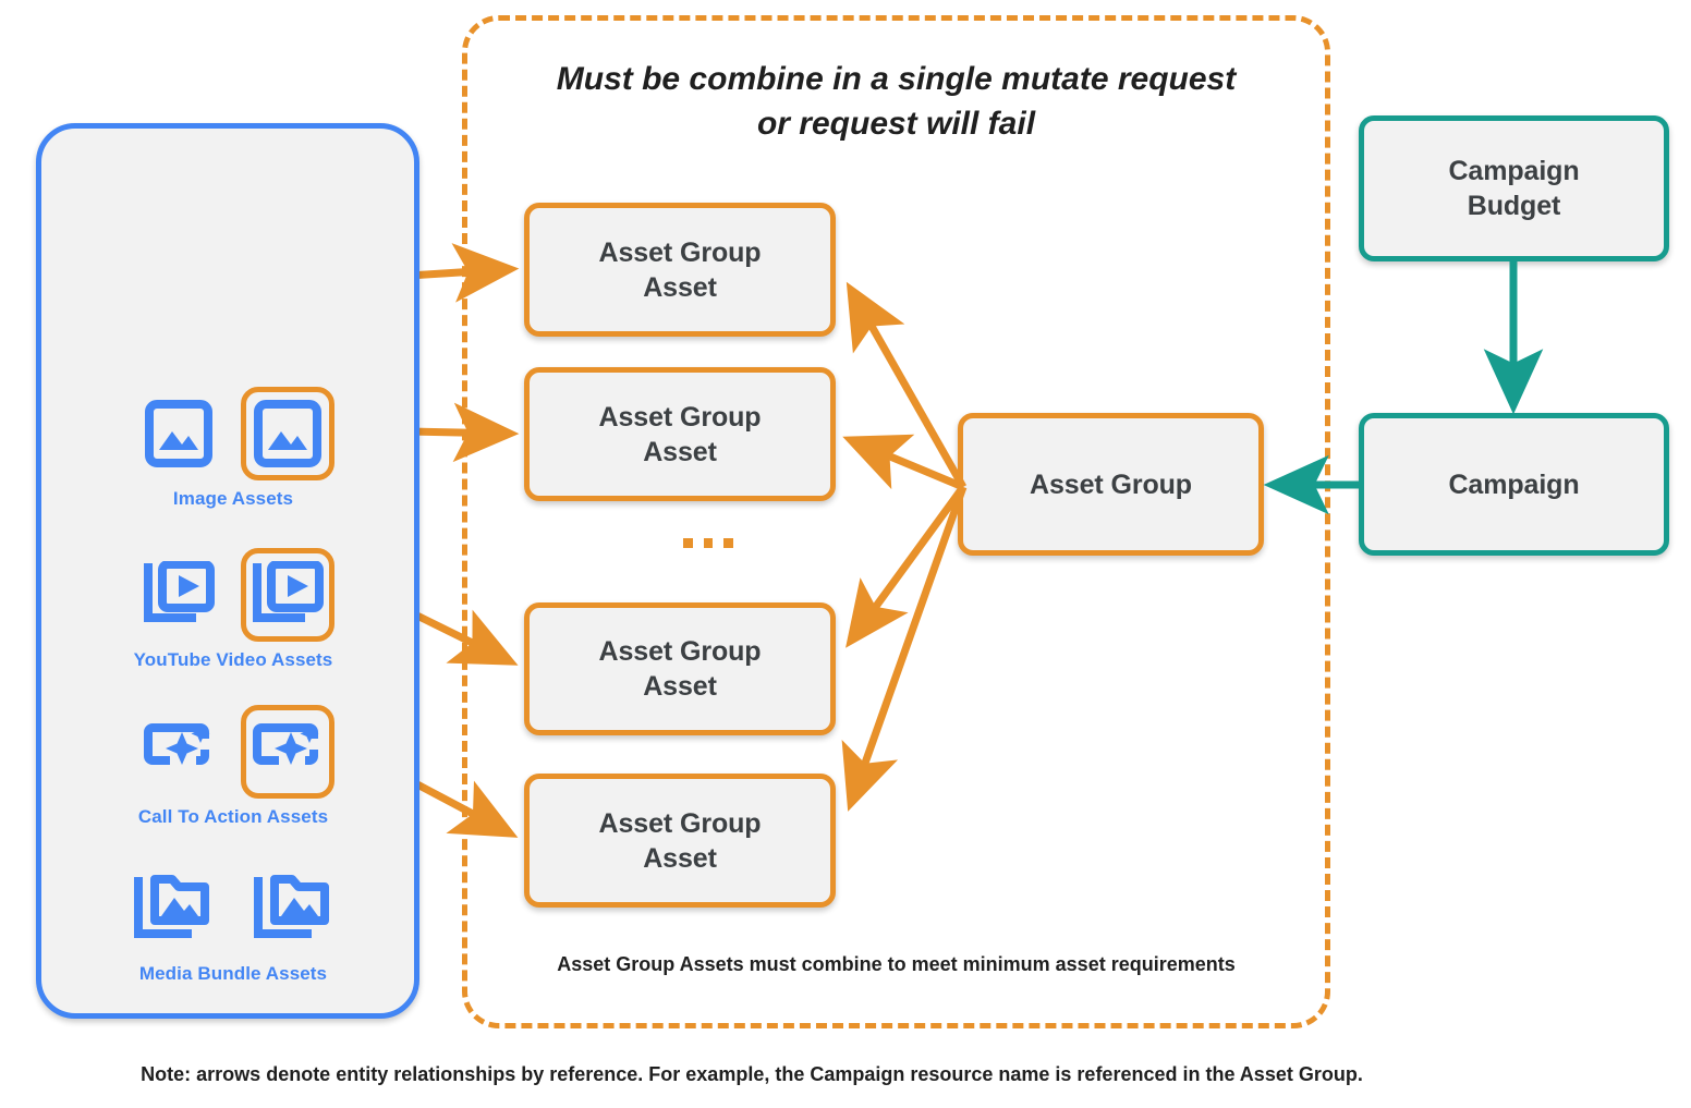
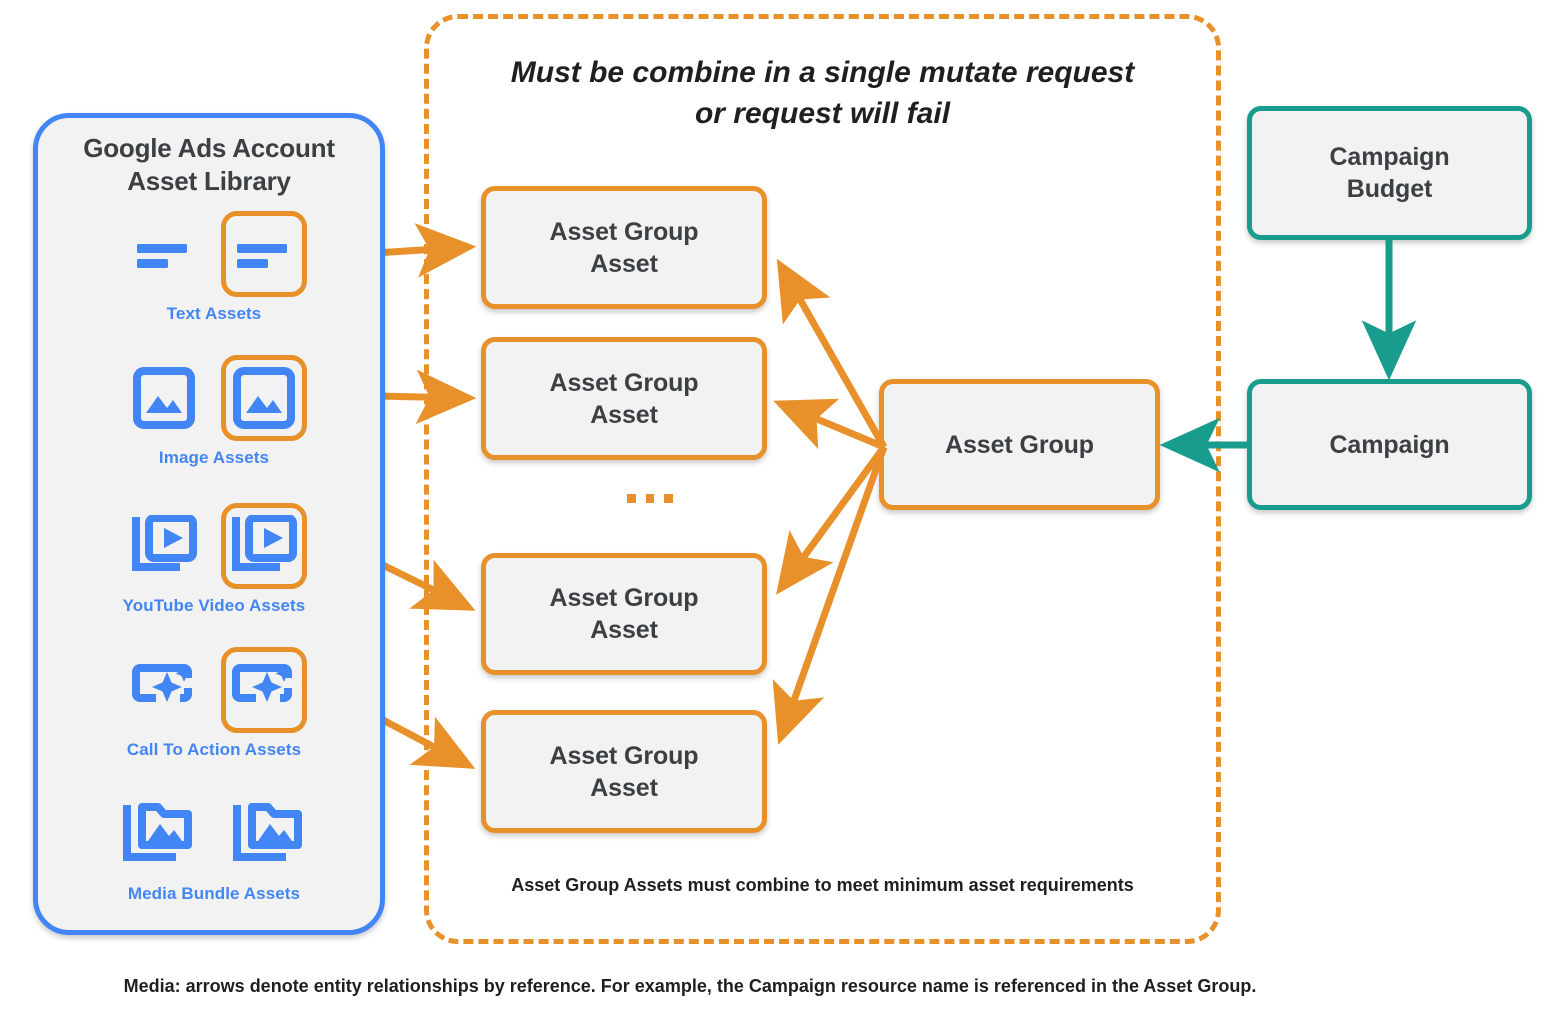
+ Google Ads Account
+ Asset Library
+ Text Assets
  Image Assets
  YouTube Video Assets
  Call To Action Assets
  Media Bundle Assets
  Must be combine in a single mutate request
  or request will fail
  Asset Group Assets must combine to meet minimum asset requirements
  Asset Group
  Asset
  Asset Group
  Asset
  Asset Group
  Asset
  Asset Group
  Asset
  Asset Group
  Campaign
  Budget
  Campaign
- Note: arrows denote entity relationships by reference. For example, the Campaign resource name is referenced in the Asset Group.
+ Media: arrows denote entity relationships by reference. For example, the Campaign resource name is referenced in the Asset Group.
